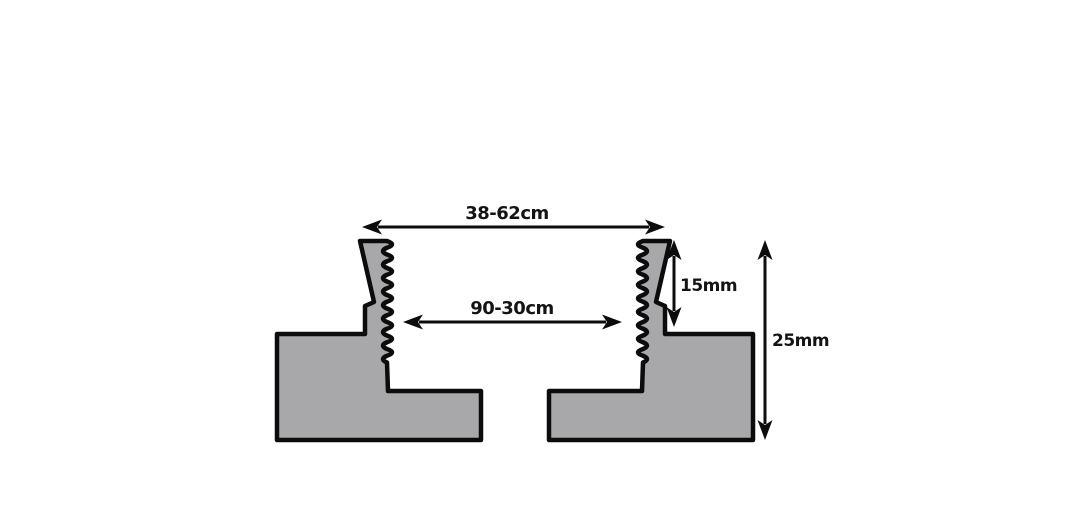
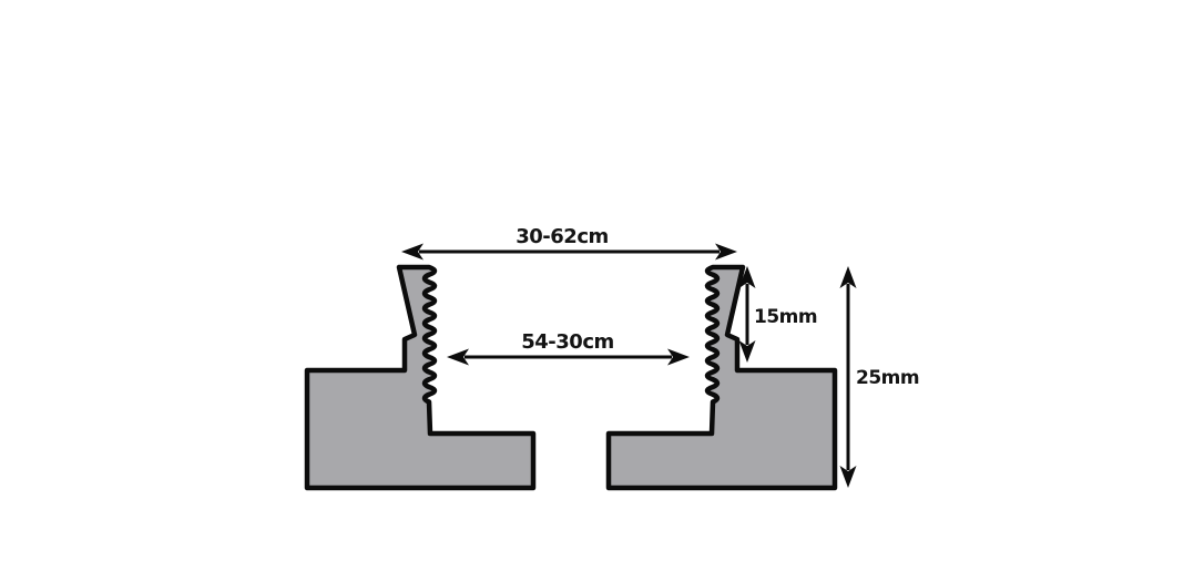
- 38-62cm
+ 30-62cm
- 90-30cm
+ 54-30cm
  15mm
  25mm
